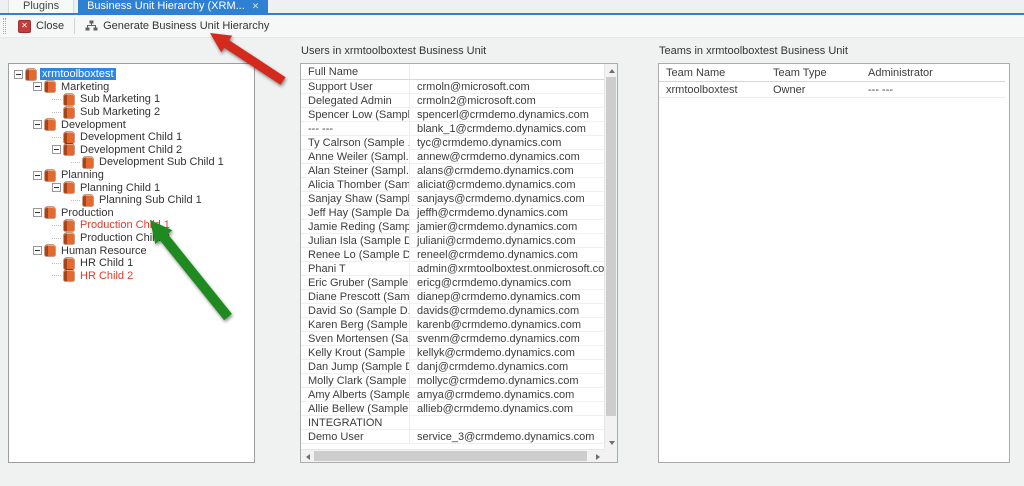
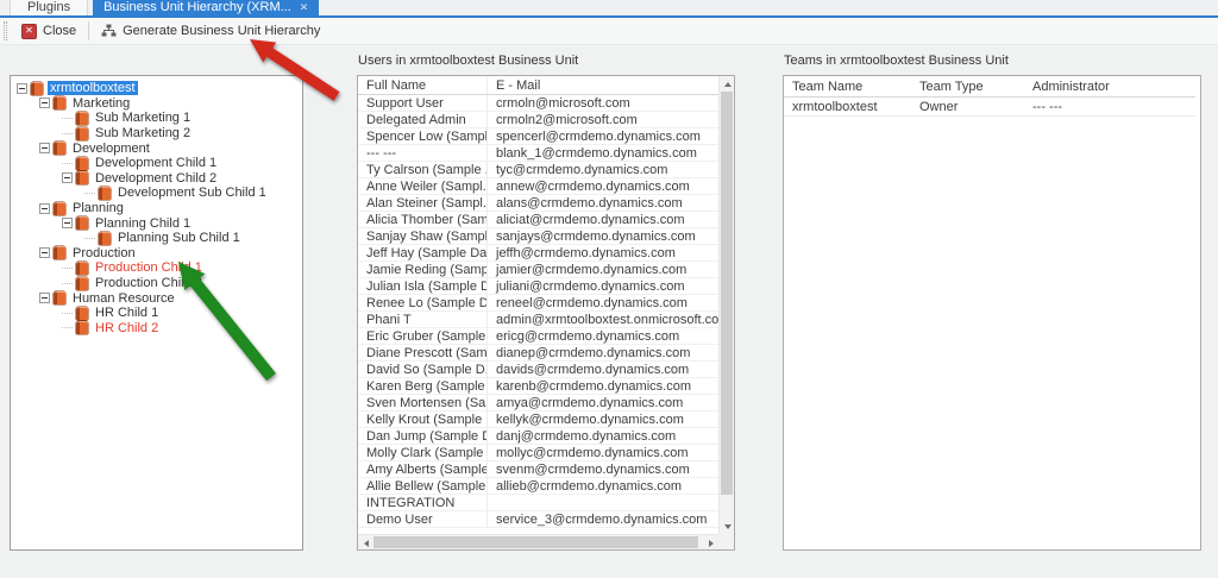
  Plugins
  Business Unit Hierarchy (XRM...
  ✕
  Close
  Generate Business Unit Hierarchy
  xrmtoolboxtest
  Marketing
  Sub Marketing 1
  Sub Marketing 2
  Development
  Development Child 1
  Development Child 2
  Development Sub Child 1
  Planning
  Planning Child 1
  Planning Sub Child 1
  Production
  Production Chi 1
  Production Chil
  Human Resource
  HR Child 1
  HR Child 2
  Users in xrmtoolboxtest Business Unit
  Full Name
+ E - Mail
  Support User
  crmoln@microsoft.com
  Delegated Admin
  crmoln2@microsoft.com
  Spencer Low (Sampl
  spencerl@crmdemo.dynamics.com
  --- ---
  blank_1@crmdemo.dynamics.com
  Ty Calrson (Sample .
  tyc@crmdemo.dynamics.com
  Anne Weiler (Sampl.
  annew@crmdemo.dynamics.com
  Alan Steiner (Sampl.
  alans@crmdemo.dynamics.com
  Alicia Thomber (Sam
  aliciat@crmdemo.dynamics.com
  Sanjay Shaw (Sampl
  sanjays@crmdemo.dynamics.com
  Jeff Hay (Sample Da
  jeffh@crmdemo.dynamics.com
  Jamie Reding (Samp
  jamier@crmdemo.dynamics.com
  Julian Isla (Sample D
  juliani@crmdemo.dynamics.com
  Renee Lo (Sample D
  reneel@crmdemo.dynamics.com
  Phani T
  admin@xrmtoolboxtest.onmicrosoft.co
  Eric Gruber (Sample
  ericg@crmdemo.dynamics.com
  Diane Prescott (Sam
  dianep@crmdemo.dynamics.com
  David So (Sample D.
  davids@crmdemo.dynamics.com
  Karen Berg (Sample
  karenb@crmdemo.dynamics.com
  Sven Mortensen (Sa.
- svenm@crmdemo.dynamics.com
+ amya@crmdemo.dynamics.com
  Kelly Krout (Sample .
  kellyk@crmdemo.dynamics.com
  Dan Jump (Sample D
  danj@crmdemo.dynamics.com
  Molly Clark (Sample
  mollyc@crmdemo.dynamics.com
  Amy Alberts (Sample
- amya@crmdemo.dynamics.com
+ svenm@crmdemo.dynamics.com
  Allie Bellew (Sample
  allieb@crmdemo.dynamics.com
  INTEGRATION
  Demo User
  service_3@crmdemo.dynamics.com
  Teams in xrmtoolboxtest Business Unit
  Team Name
  Team Type
  Administrator
  xrmtoolboxtest
  Owner
  --- ---
